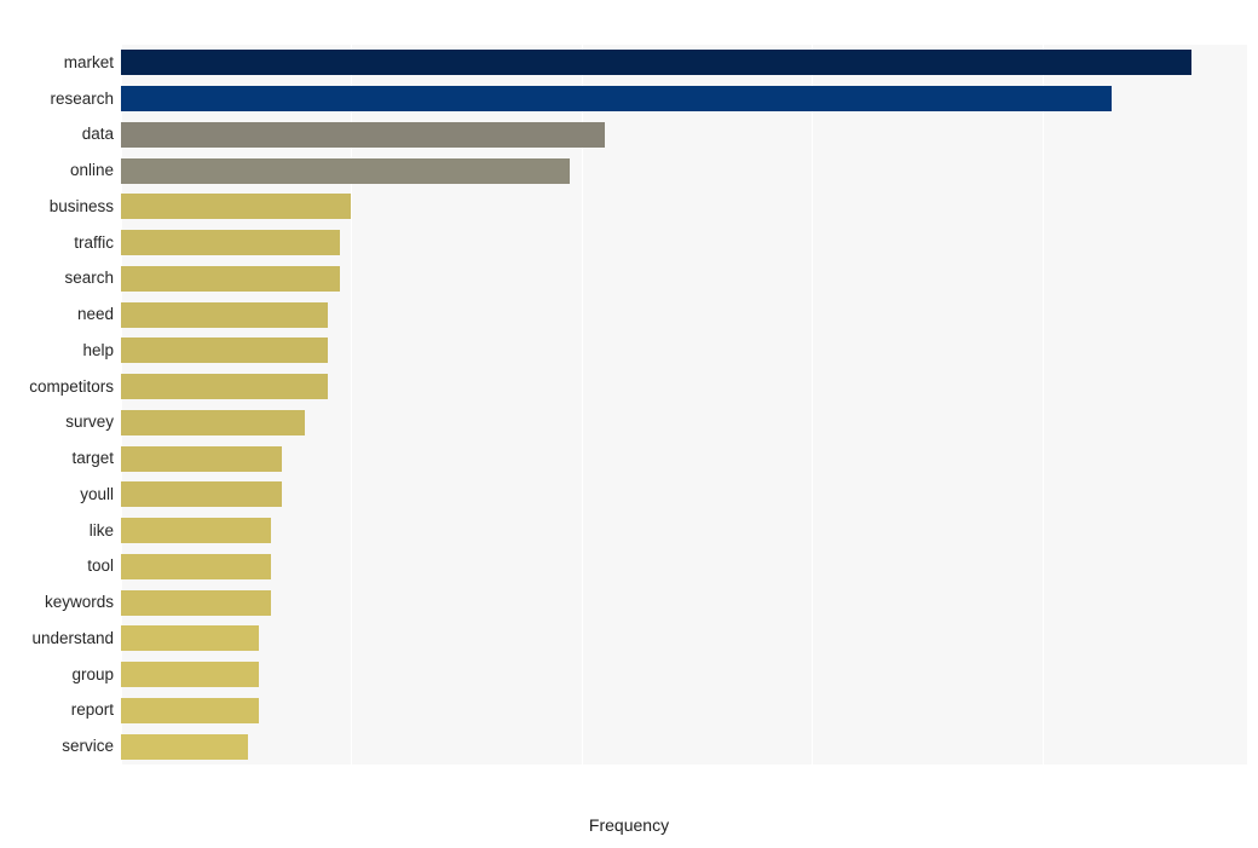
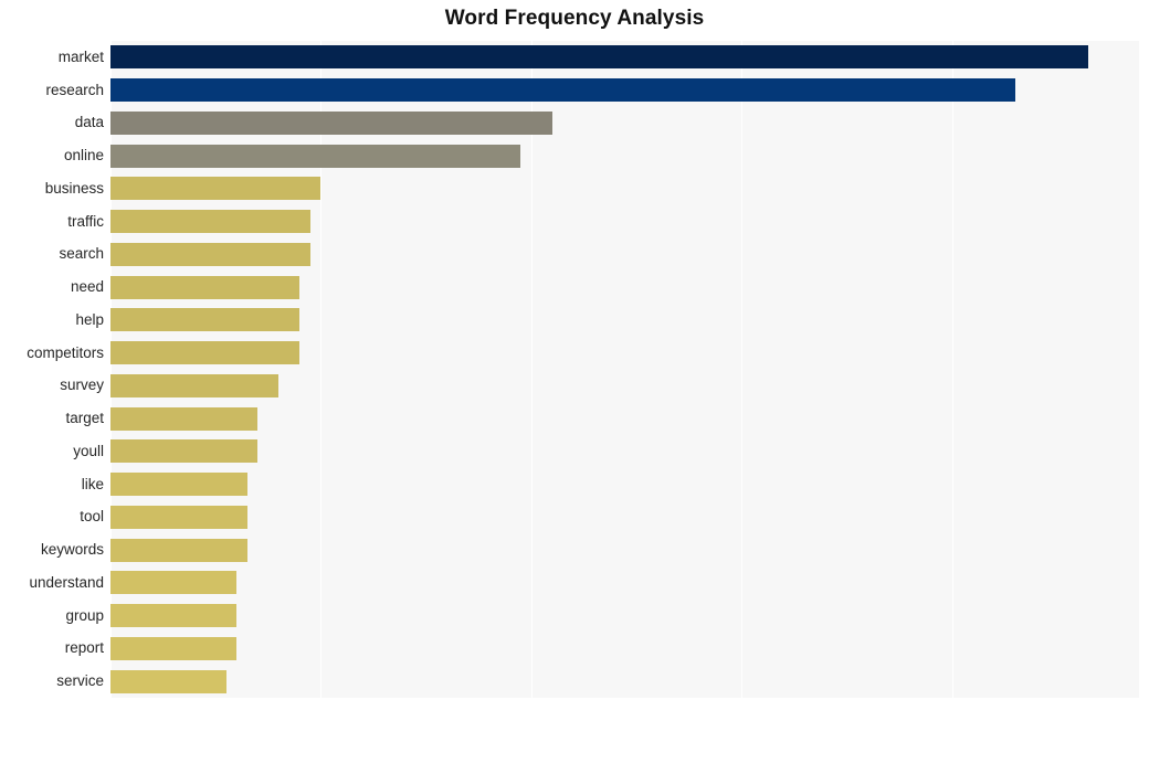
+ Word Frequency Analysis
  market
  research
  data
  online
  business
  traffic
  search
  need
  help
  competitors
  survey
  target
  youll
  like
  tool
  keywords
  understand
  group
  report
  service
- Frequency
